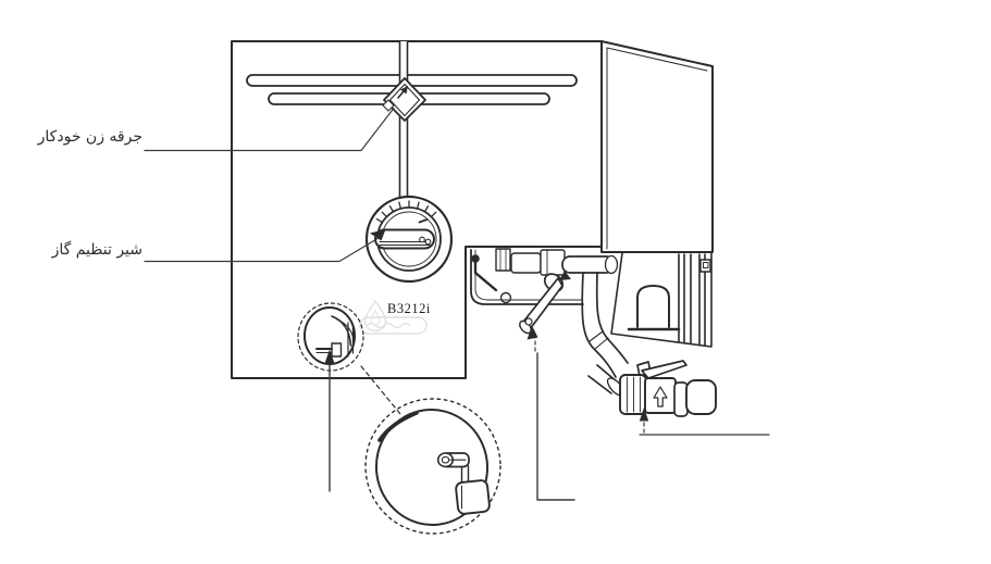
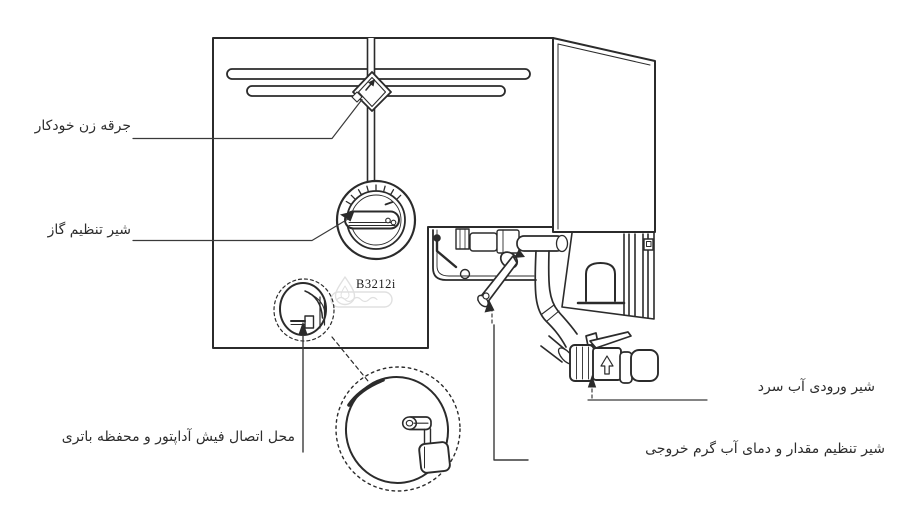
  جرقه زن خودکار
  شیر تنظیم گاز
+ محل اتصال فیش آداپتور و محفظه باتری
+ شیر ورودی آب سرد
+ شیر تنظیم مقدار و دمای آب گرم خروجی
  B3212i
